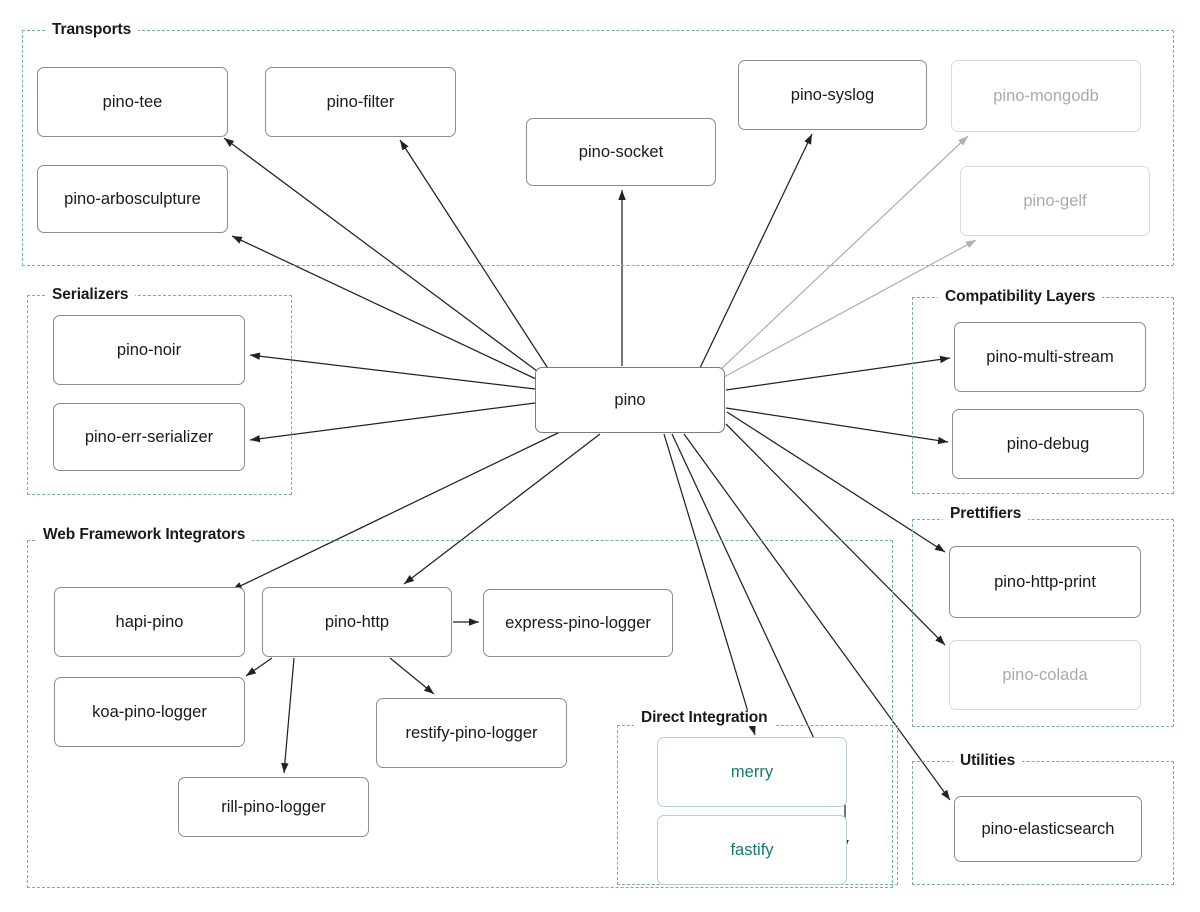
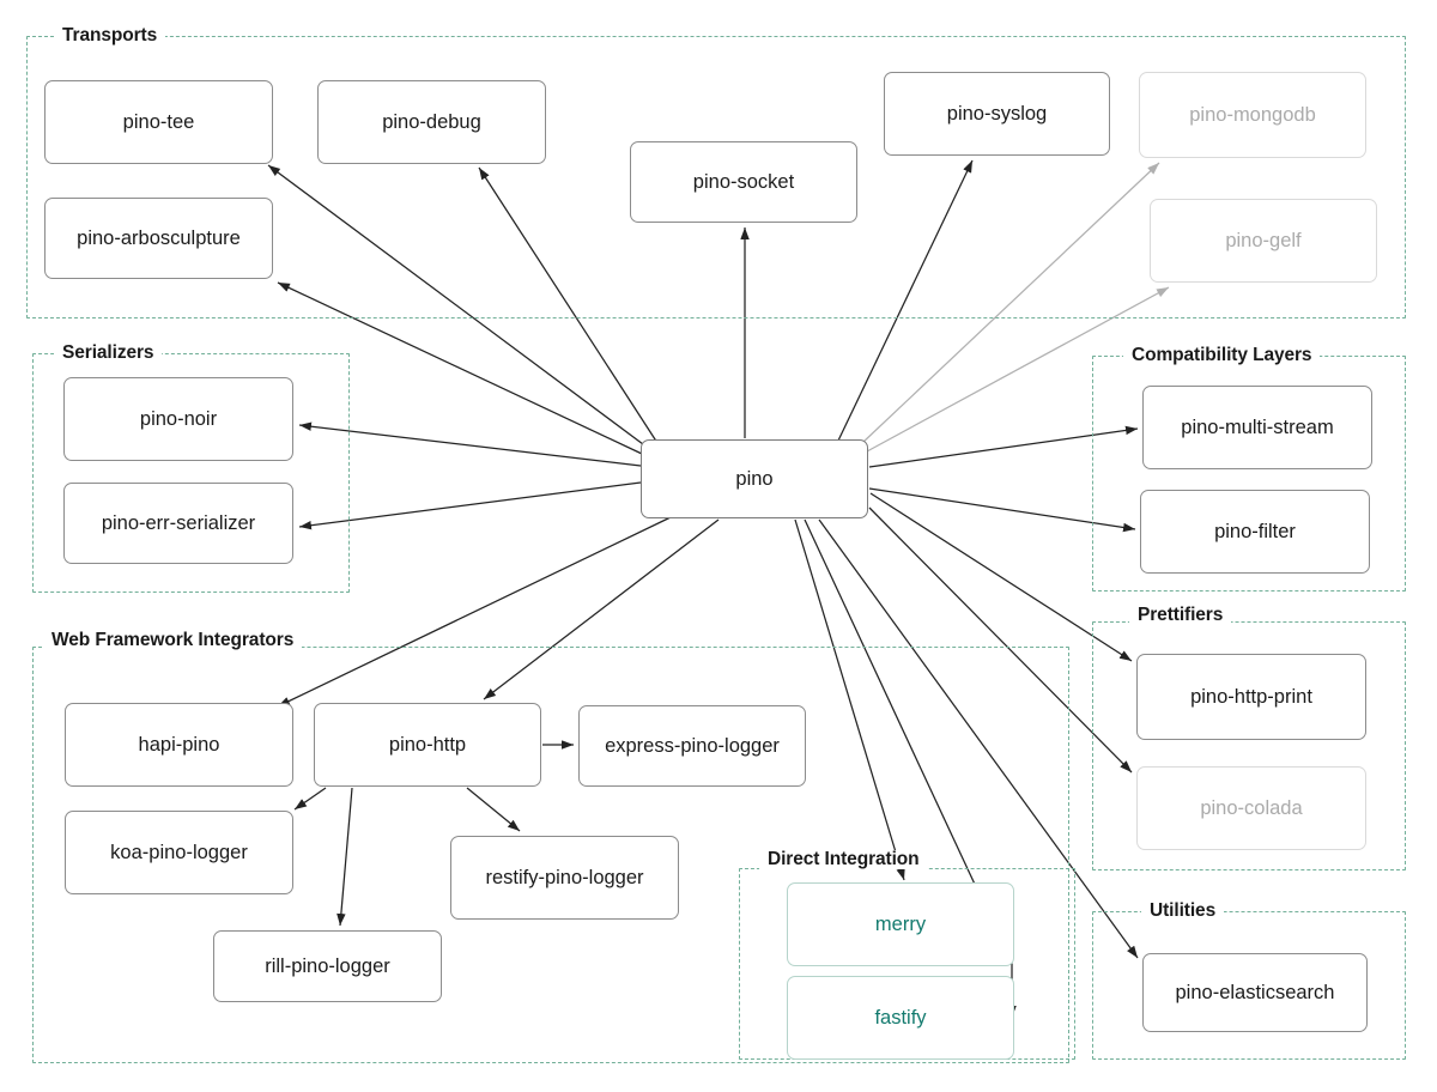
  Transports
  Serializers
  Compatibility Layers
  Prettifiers
  Web Framework Integrators
  Direct Integration
  Utilities
  pino-tee
- pino-filter
+ pino-debug
  pino-socket
  pino-syslog
  pino-arbosculpture
  pino-mongodb
  pino-gelf
  pino-noir
  pino-err-serializer
  pino-multi-stream
- pino-debug
+ pino-filter
  pino-http-print
  pino-colada
  hapi-pino
  pino-http
  express-pino-logger
  koa-pino-logger
  restify-pino-logger
  rill-pino-logger
  merry
  fastify
  pino-elasticsearch
  pino
